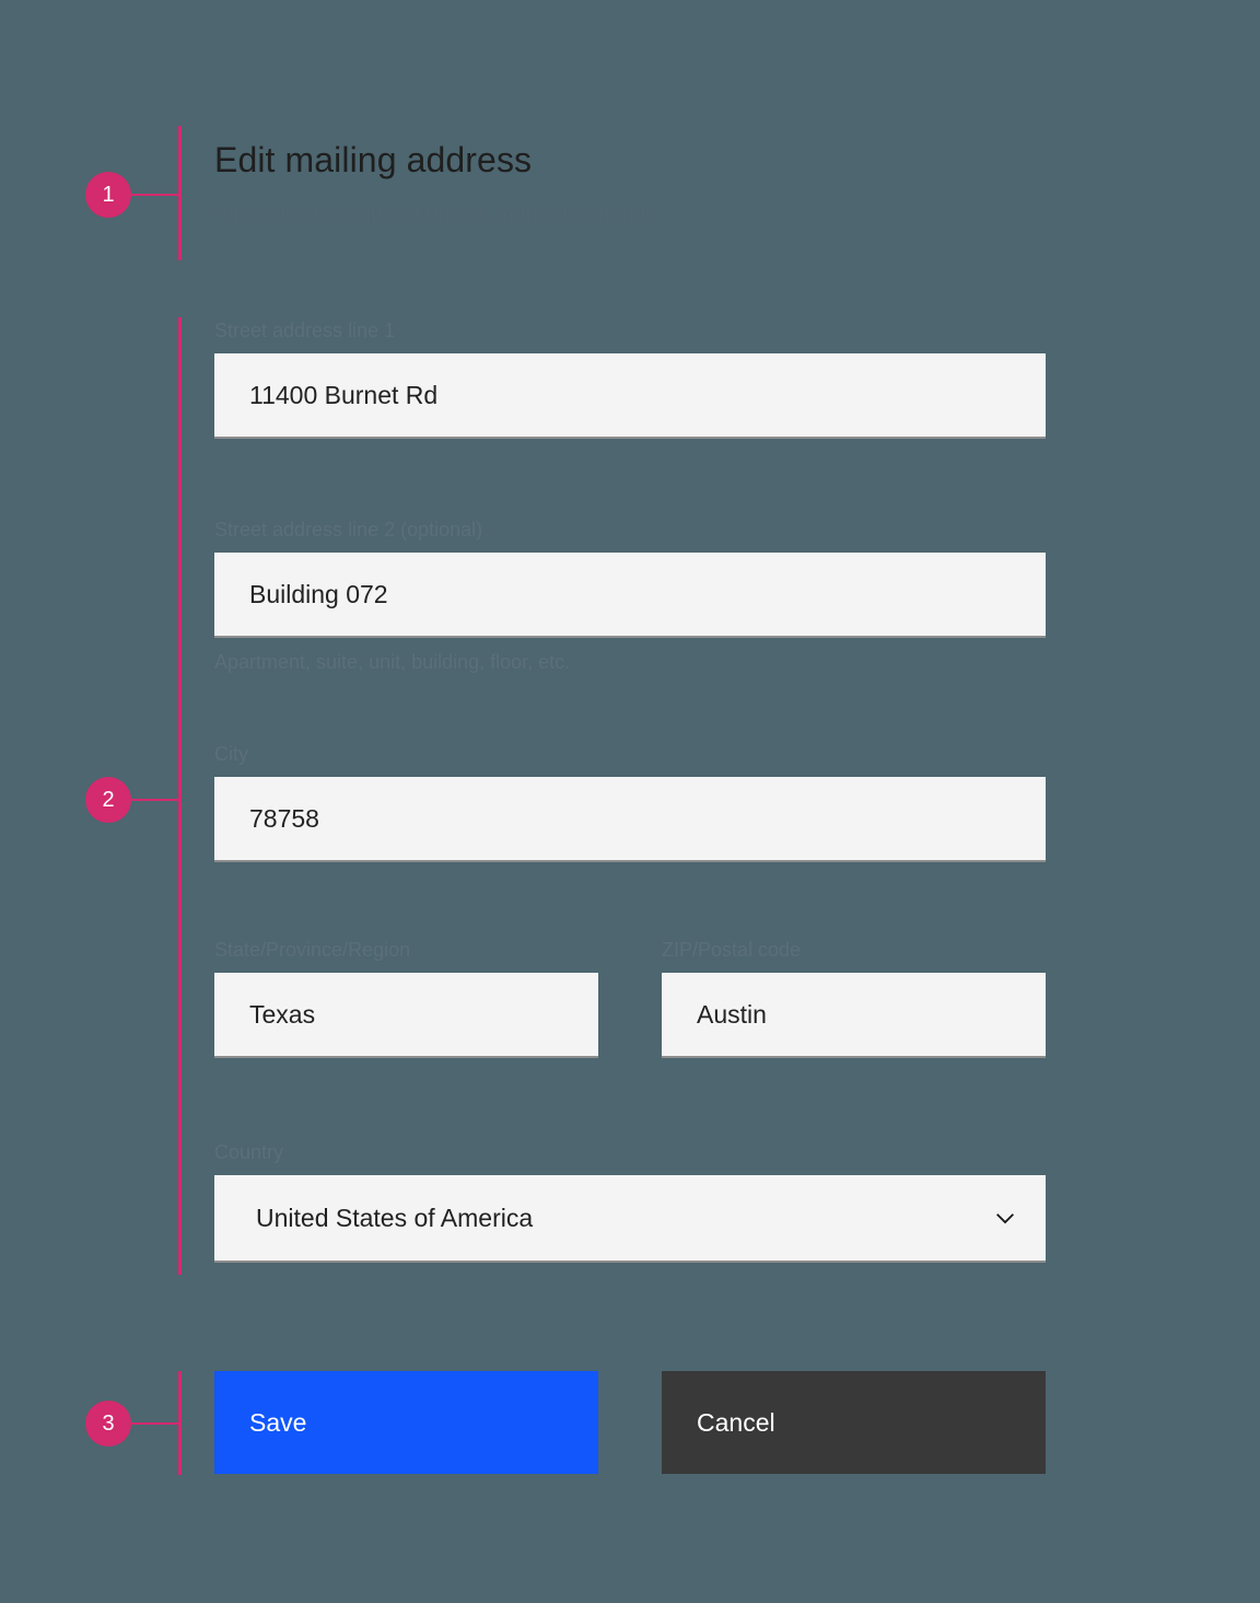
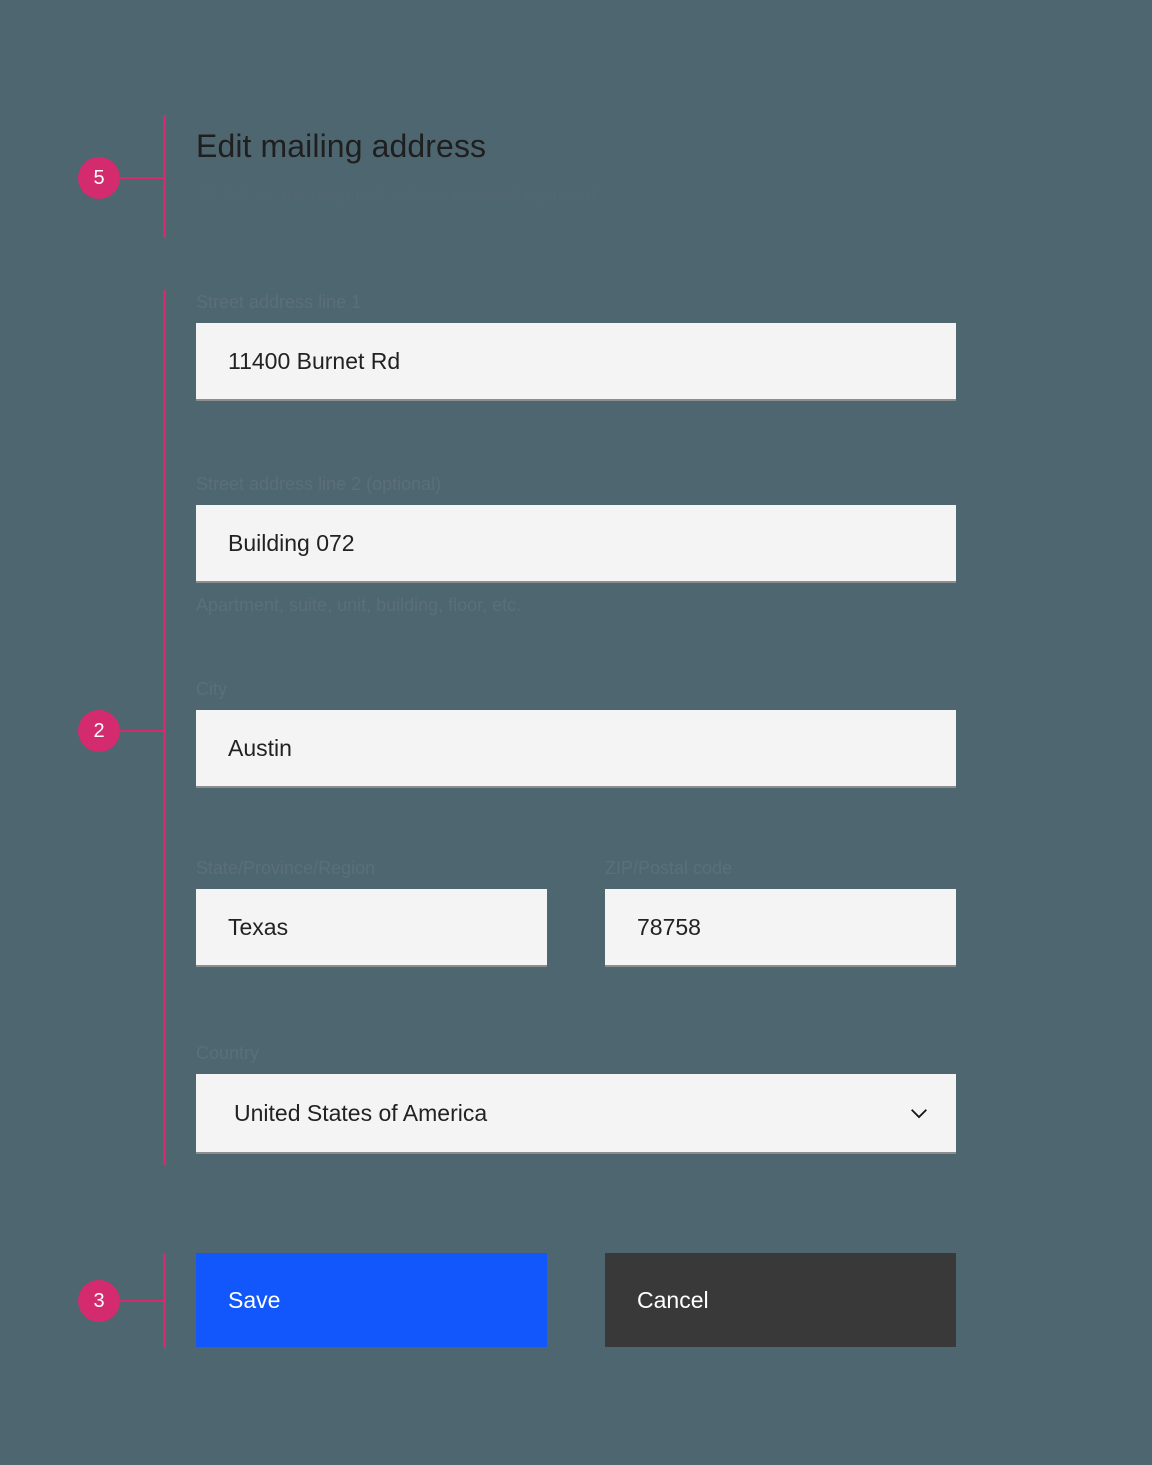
- 1
+ 5
  2
  3
  Edit mailing address
  11400 Burnet Rd
  Building 072
- 78758
+ Austin
  Texas
- Austin
+ 78758
  United States of America
  Save
  Cancel
